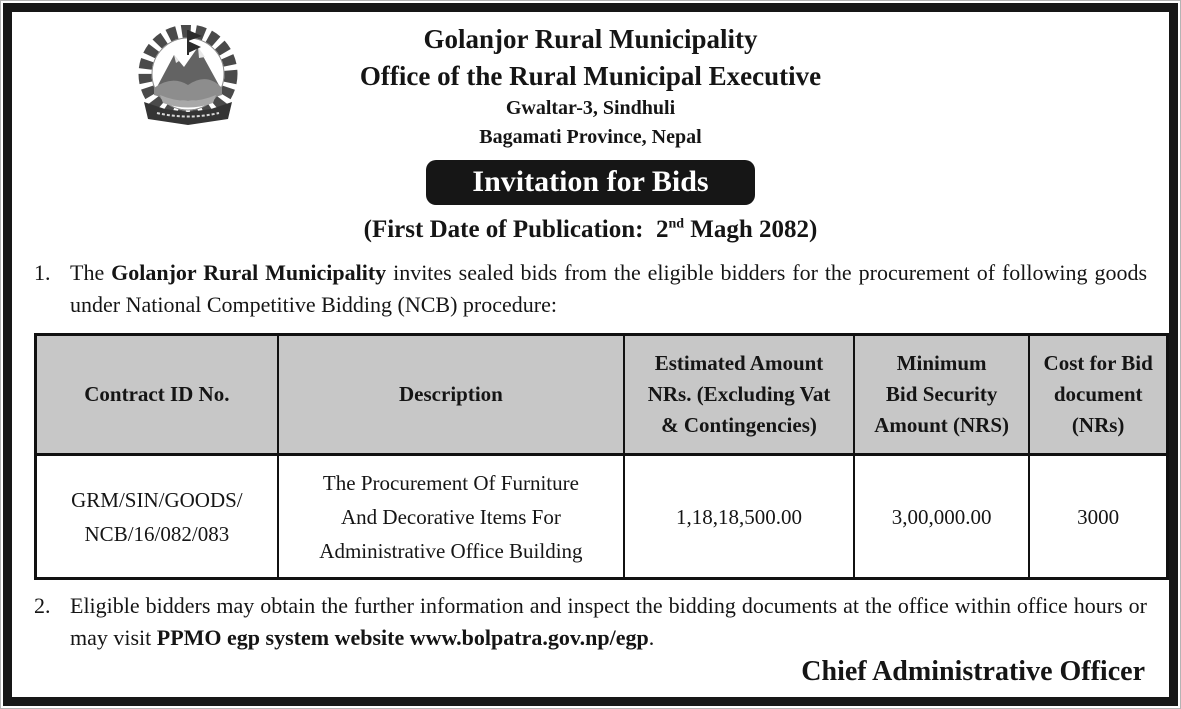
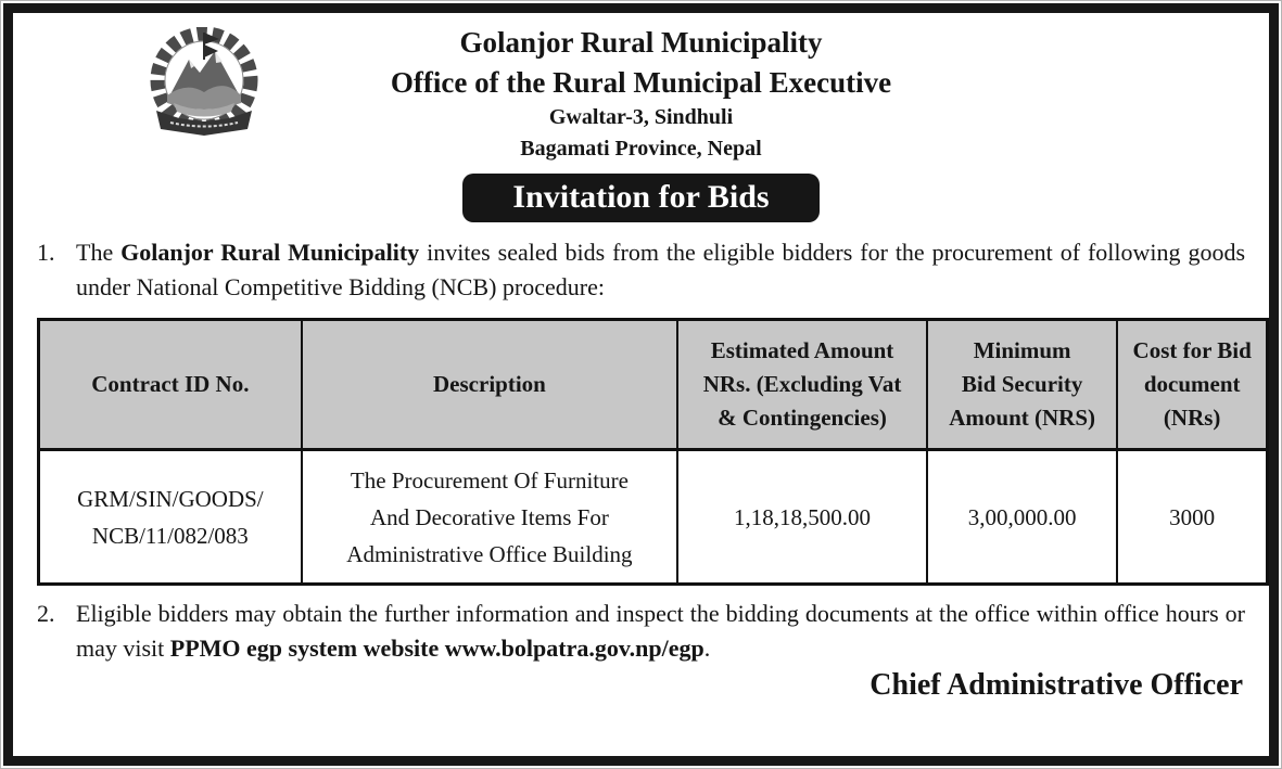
  Golanjor Rural Municipality
  Office of the Rural Municipal Executive
  Gwaltar-3, Sindhuli
  Bagamati Province, Nepal
  Invitation for Bids
- (First Date of Publication: 2nd Magh 2082)
  1.
  The Golanjor Rural Municipality invites sealed bids from the eligible bidders for the procurement of following goods under National Competitive Bidding (NCB) procedure:
  Contract ID No.	Description	Estimated Amount NRs. (Excluding Vat & Contingencies)	Minimum Bid Security Amount (NRS)	Cost for Bid document (NRs)
- GRM/SIN/GOODS/ NCB/16/082/083	The Procurement Of Furniture And Decorative Items For Administrative Office Building	1,18,18,500.00	3,00,000.00	3000
+ GRM/SIN/GOODS/ NCB/11/082/083	The Procurement Of Furniture And Decorative Items For Administrative Office Building	1,18,18,500.00	3,00,000.00	3000
  2.
  Eligible bidders may obtain the further information and inspect the bidding documents at the office within office hours or may visit PPMO egp system website www.bolpatra.gov.np/egp.
  Chief Administrative Officer
